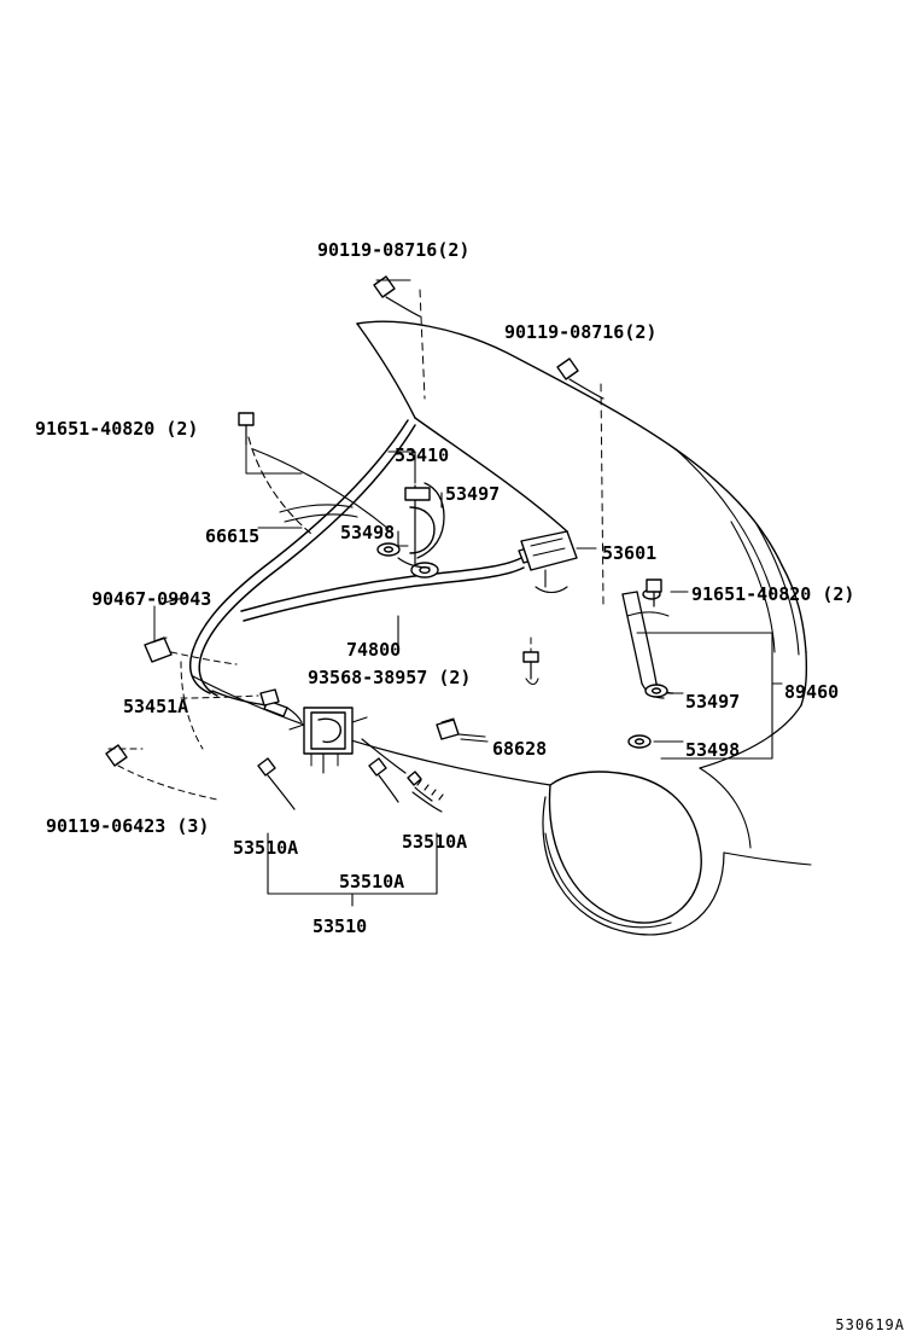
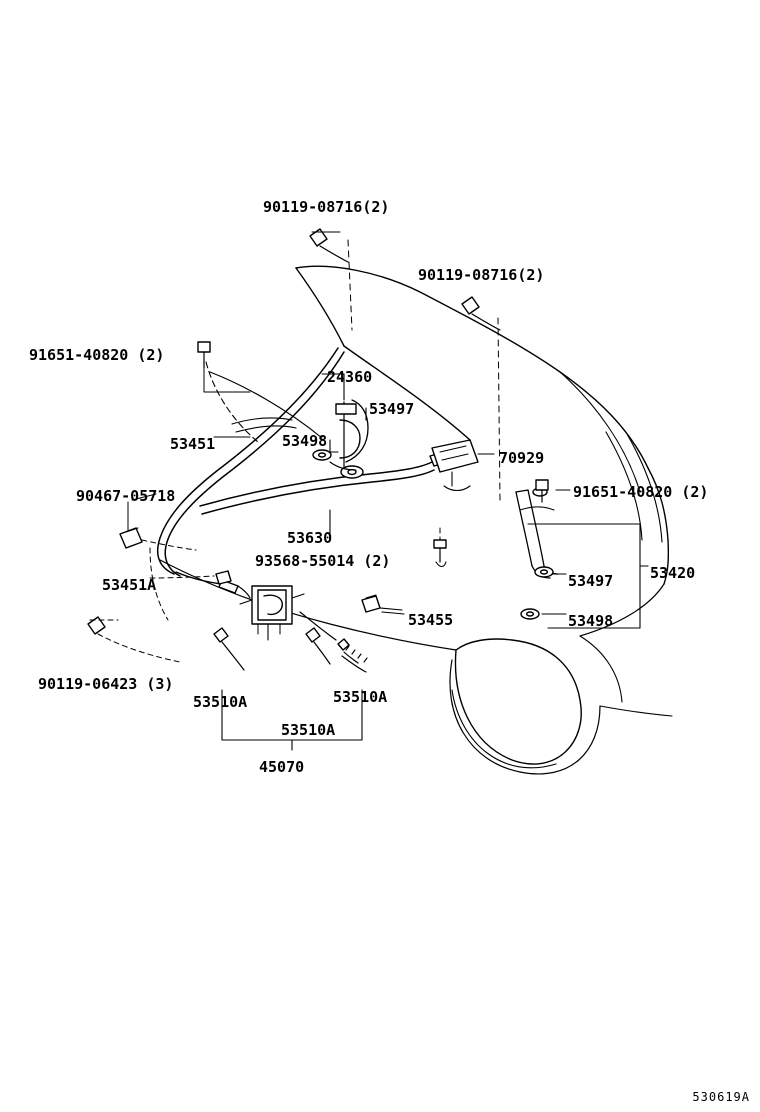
  90119-08716(2)
  90119-08716(2)
  91651-40820 (2)
- 53410
+ 24360
  53497
- 66615
+ 53451
  53498
- 53601
+ 70929
  91651-40820 (2)
- 90467-09043
+ 90467-05718
- 74800
+ 53630
- 93568-38957 (2)
+ 93568-55014 (2)
- 89460
+ 53420
  53497
  53451A
  53498
- 68628
+ 53455
  90119-06423 (3)
  53510A
  53510A
  53510A
- 53510
+ 45070
  530619A
